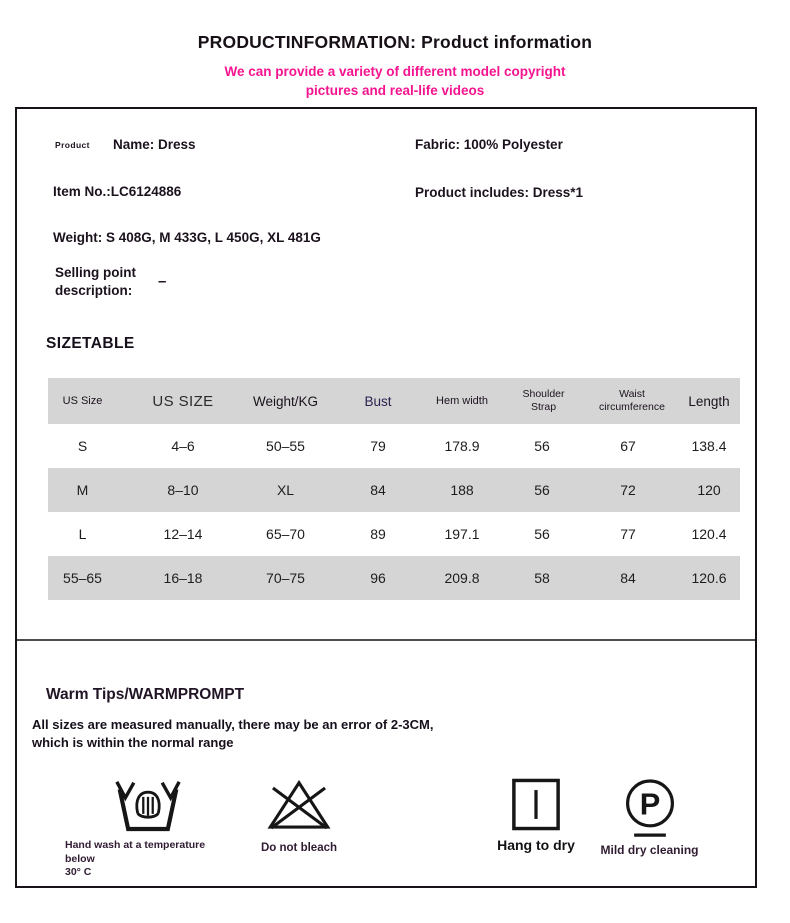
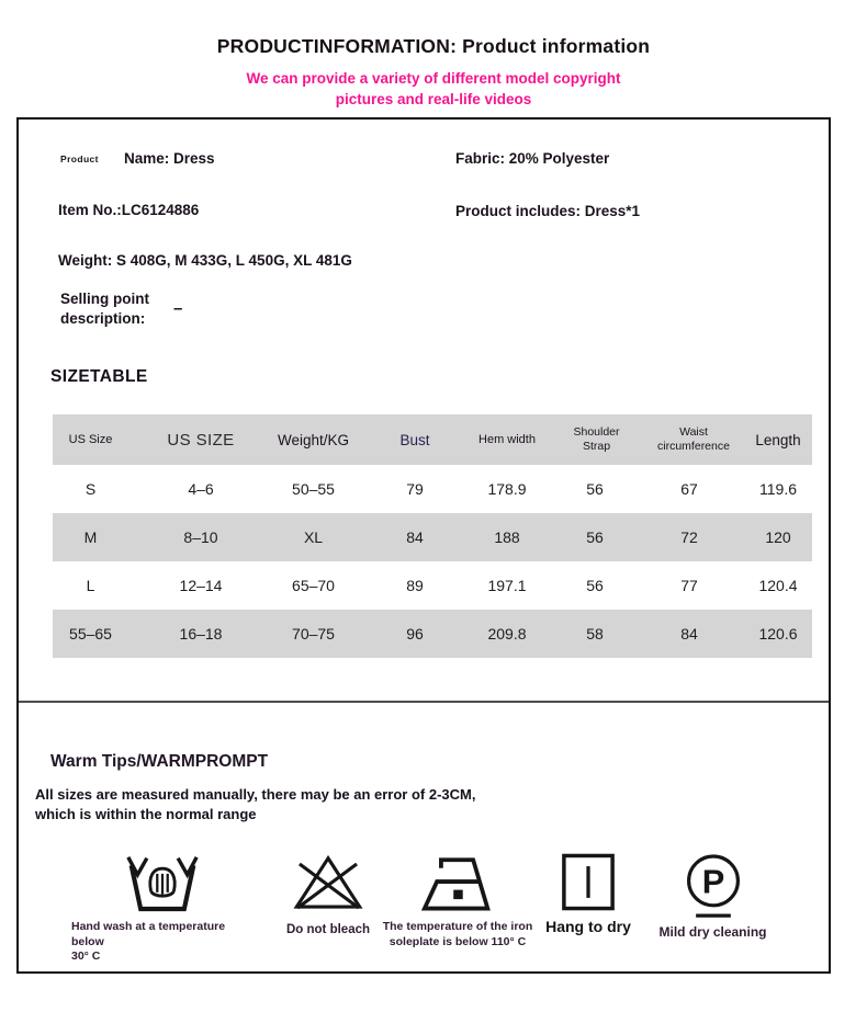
  PRODUCTINFORMATION: Product information
  We can provide a variety of different model copyright
  pictures and real-life videos
  Product
  Name: Dress
- Fabric: 100% Polyester
+ Fabric: 20% Polyester
  Item No.:LC6124886
  Product includes: Dress*1
  Weight: S 408G, M 433G, L 450G, XL 481G
  Selling point
  description:
  –
  SIZETABLE
  US Size	US SIZE	Weight/KG	Bust	Hem width	Shoulder Strap	Waist circumference	Length
- S	4–6	50–55	79	178.9	56	67	138.4
+ S	4–6	50–55	79	178.9	56	67	119.6
  M	8–10	XL	84	188	56	72	120
  L	12–14	65–70	89	197.1	56	77	120.4
  55–65	16–18	70–75	96	209.8	58	84	120.6
  Warm Tips/WARMPROMPT
  All sizes are measured manually, there may be an error of 2-3CM,
  which is within the normal range
  Hand wash at a temperature below
  30° C
  Do not bleach
+ The temperature of the iron
+ soleplate is below 110° C
  Hang to dry
  P
  Mild dry cleaning
